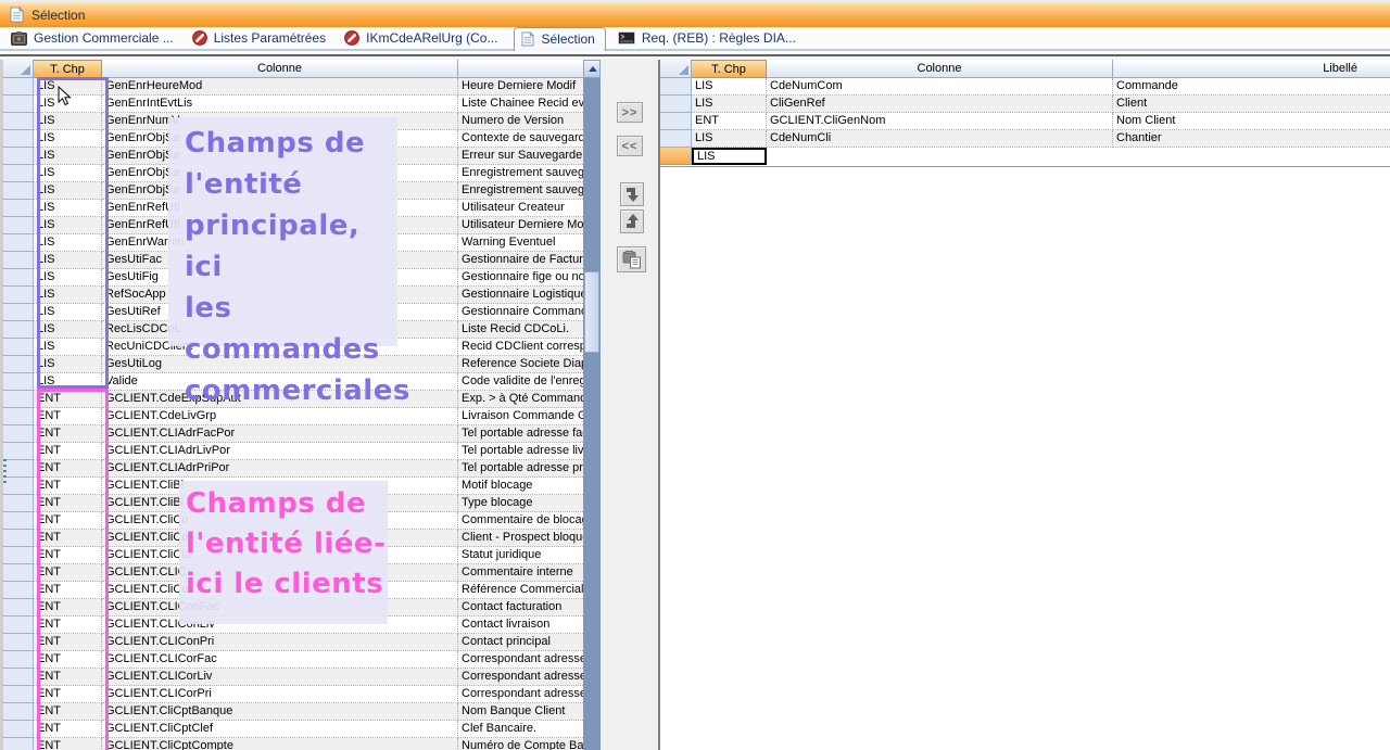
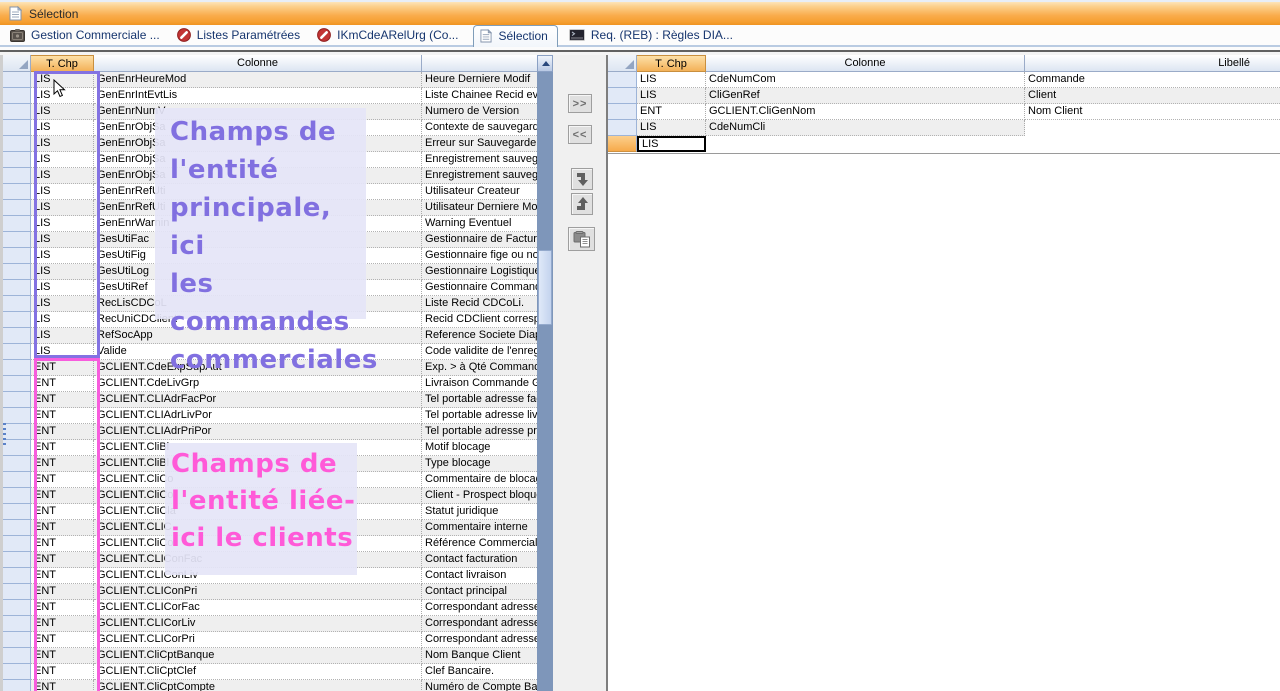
  Sélection
  Gestion Commerciale ...
  Listes Paramétrées
  IKmCdeARelUrg (Co...
  Sélection
  Req. (REB) : Règles DIA...
  T. Chp
  Colonne
  LIS
  GenEnrHeureMod
  Heure Derniere Modif
  LIS
  GenEnrIntEvtLis
  Liste Chainee Recid ev
  LIS
  GenEnrNum
  Numero de Version
  LIS
  GenEnrObj
  Contexte de sauvegard
  LIS
  GenEnrObj
  Erreur sur Sauvegarde
  LIS
  GenEnrObj
  Enregistrement sauveg
  LIS
  GenEnrObj
  Enregistrement sauveg
  LIS
  GenEnrRef
  Utilisateur Createur
  LIS
  GenEnrRef
  Utilisateur Derniere Mo
  LIS
  GenEnrWar
  Warning Eventuel
  LIS
  GesUtiFac
  Gestionnaire de Factur
  LIS
  GesUtiFig
  Gestionnaire fige ou no
  LIS
- RefSocApp
+ GesUtiLog
  Gestionnaire Logistiqu
  LIS
  GesUtiRef
  Gestionnaire Comman
  LIS
  RecLisCDC
  Liste Recid CDCoLi.
  LIS
  RecUniCDClient
  Recid CDClient corres
  LIS
- GesUtiLog
+ RefSocApp
  Reference Societe Dia
  LIS
  Valide
  Code validite de l'enre
  ENT
  GCLIENT.CdeExpSupAut
  Exp. > à Qté Comman
  ENT
  GCLIENT.CdeLivGrp
  Livraison Commande
  ENT
  GCLIENT.CLIAdrFacPor
  Tel portable adresse fa
  ENT
  GCLIENT.CLIAdrLivPor
  Tel portable adresse liv
  ENT
  GCLIENT.CLIAdrPriPor
  Tel portable adresse pr
  ENT
  GCLIENT.CliB
  Motif blocage
  ENT
  GCLIENT.CliB
  Type blocage
  ENT
  GCLIENT.CliC
  Commentaire de bloca
  ENT
  GCLIENT.CliC
  Client - Prospect bloqu
  ENT
  GCLIENT.CliC
  Statut juridique
  ENT
  GCLIENT.CLI
  Commentaire interne
  ENT
  GCLIENT.CliC
  Référence Commercia
  ENT
  Contact facturation
  ENT
  GCLIENT.CLIConLiv
  Contact livraison
  ENT
  GCLIENT.CLIConPri
  Contact principal
  ENT
  GCLIENT.CLICorFac
  Correspondant adress
  ENT
  GCLIENT.CLICorLiv
  Correspondant adress
  ENT
  GCLIENT.CLICorPri
  Correspondant adress
  ENT
  GCLIENT.CliCptBanque
  Nom Banque Client
  ENT
  GCLIENT.CliCptClef
  Clef Bancaire.
  ENT
  GCLIENT.CliCptCompte
  Numéro de Compte Ba
  Champs de
  l'entité
  principale, ici
  les commandes
  commerciales
  Champs de
  l'entité liée-
  ici le clients
  >>
  <<
  T. Chp
  Colonne
  Libellé
  LIS
  CdeNumCom
  Commande
  LIS
  CliGenRef
  Client
  ENT
  GCLIENT.CliGenNom
  Nom Client
  LIS
  CdeNumCli
- Chantier
  LIS
